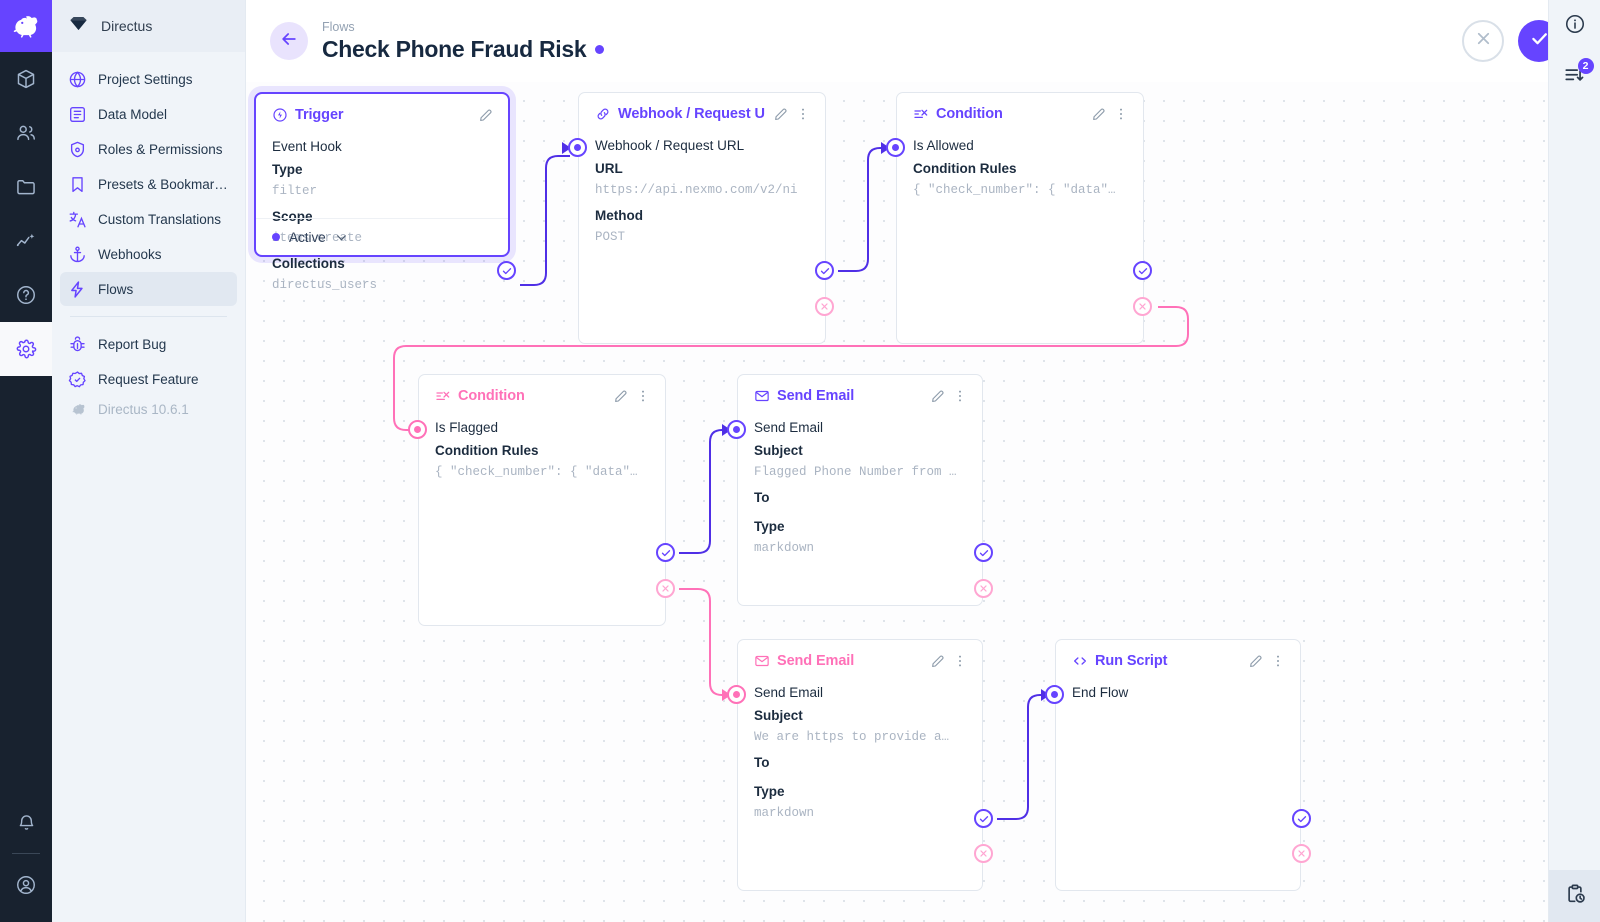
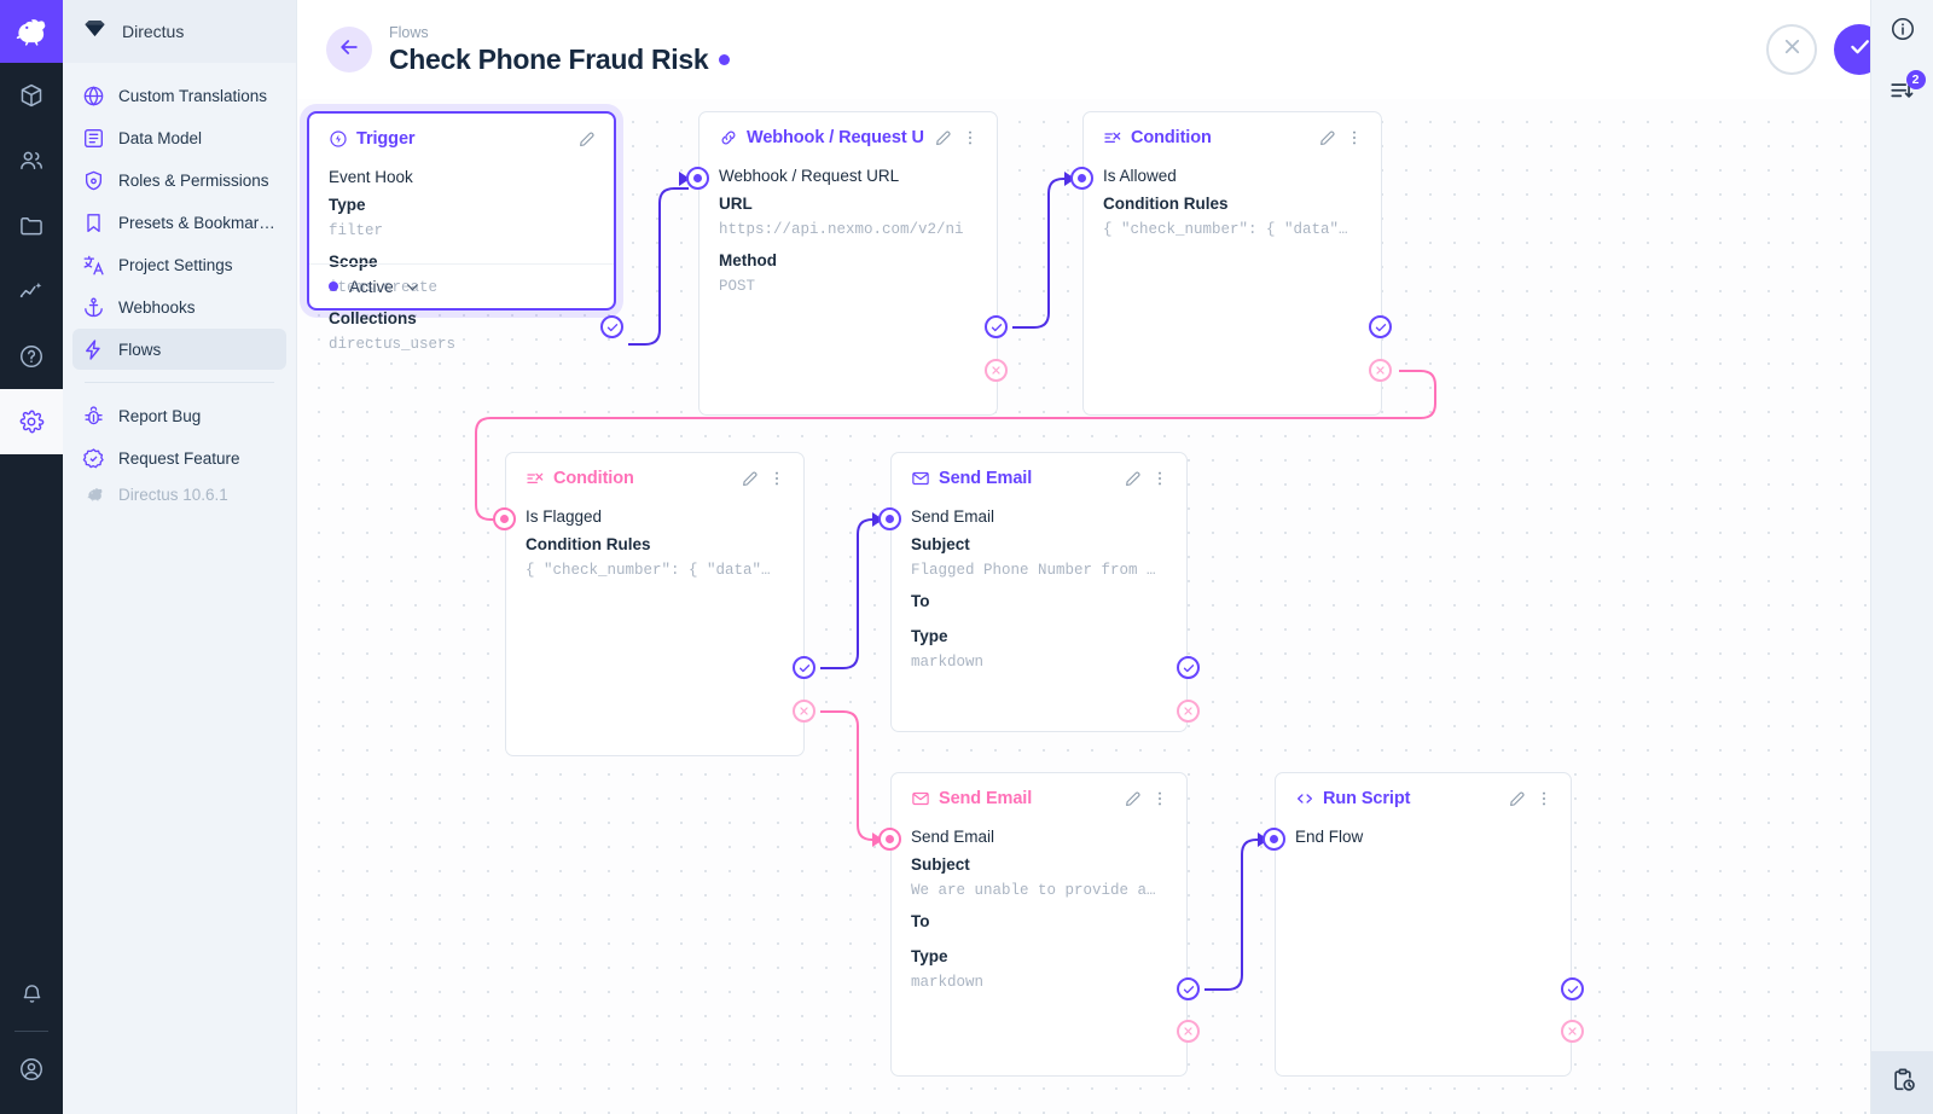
  Directus
- Project Settings
+ Custom Translations
  Data Model
  Roles & Permissions
  Presets & Bookmar…
- Custom Translations
+ Project Settings
  Webhooks
  Flows
  Report Bug
  Request Feature
  Directus 10.6.1
  Trigger
  Event Hook
  Type
  filter
  Scope
  tems.crete
  Collections
  directus_users
  Active
  Webhook / Request U
  Webhook / Request URL
  URL
  https://api.nexmo.com/v2/ni
  Method
  POST
  Condition
  Is Allowed
  Condition Rules
  { "check_number": { "data"…
  Condition
  Is Flagged
  Condition Rules
  { "check_number": { "data"…
  Send Email
  Send Email
  Subject
  Flagged Phone Number from …
  To
  Type
  markdown
  Send Email
  Send Email
  Subject
- We are https to provide a…
+ We are unable to provide a…
  To
  Type
  markdown
  Run Script
  End Flow
  Flows
  Check Phone Fraud Risk
  2
